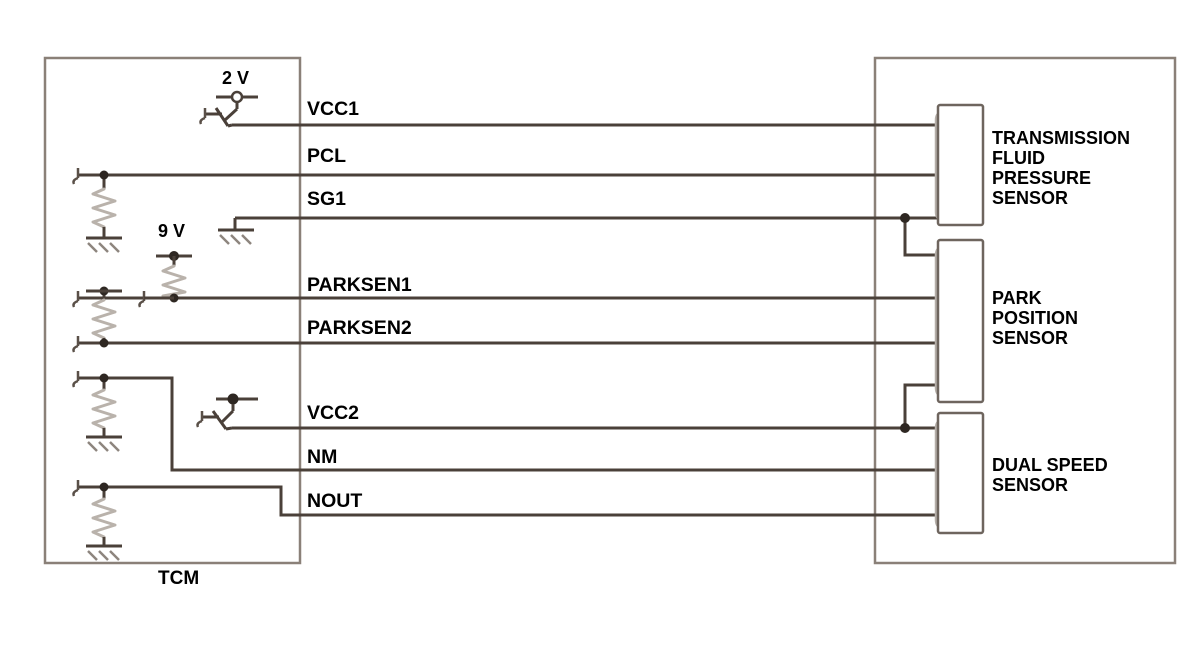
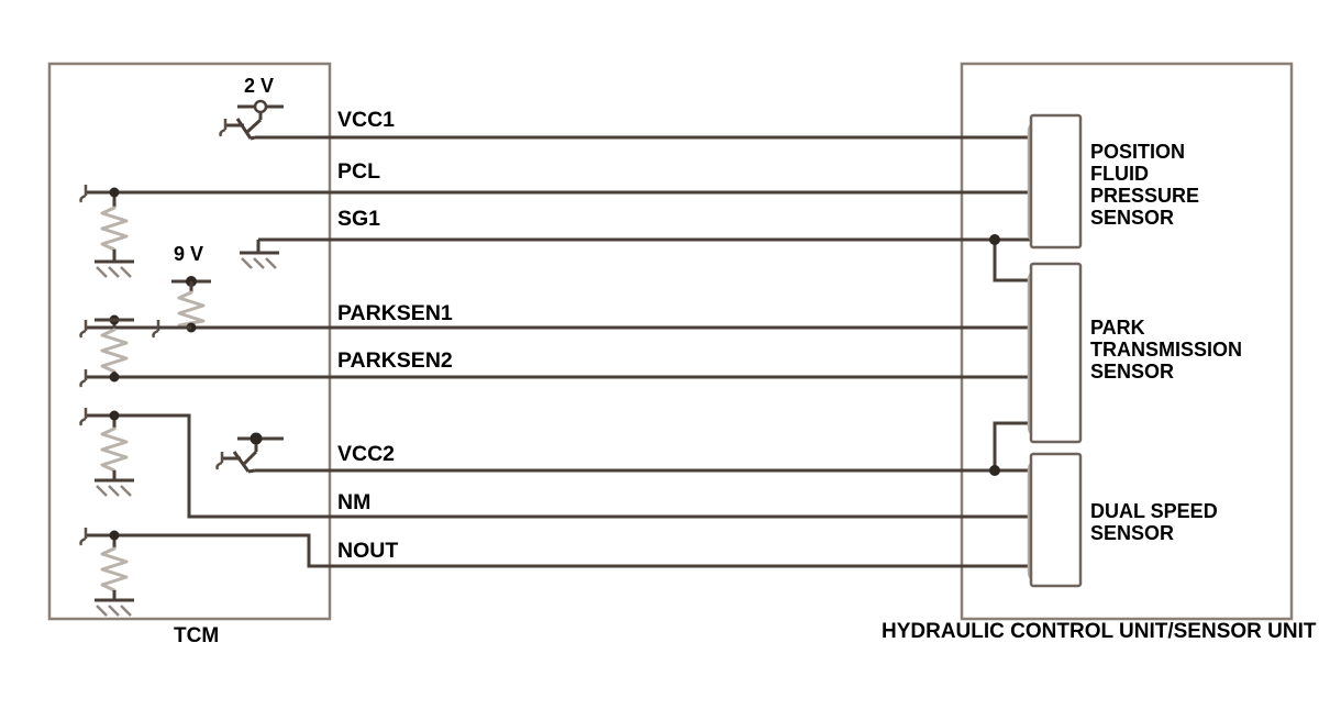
  2 V
  9 V
  VCC1
  PCL
  SG1
  PARKSEN1
  PARKSEN2
  VCC2
  NM
  NOUT
- TRANSMISSION
+ POSITION
  FLUID
  PRESSURE
  SENSOR
  PARK
- POSITION
+ TRANSMISSION
  SENSOR
  DUAL SPEED
  SENSOR
  TCM
+ HYDRAULIC CONTROL UNIT/SENSOR UNIT
